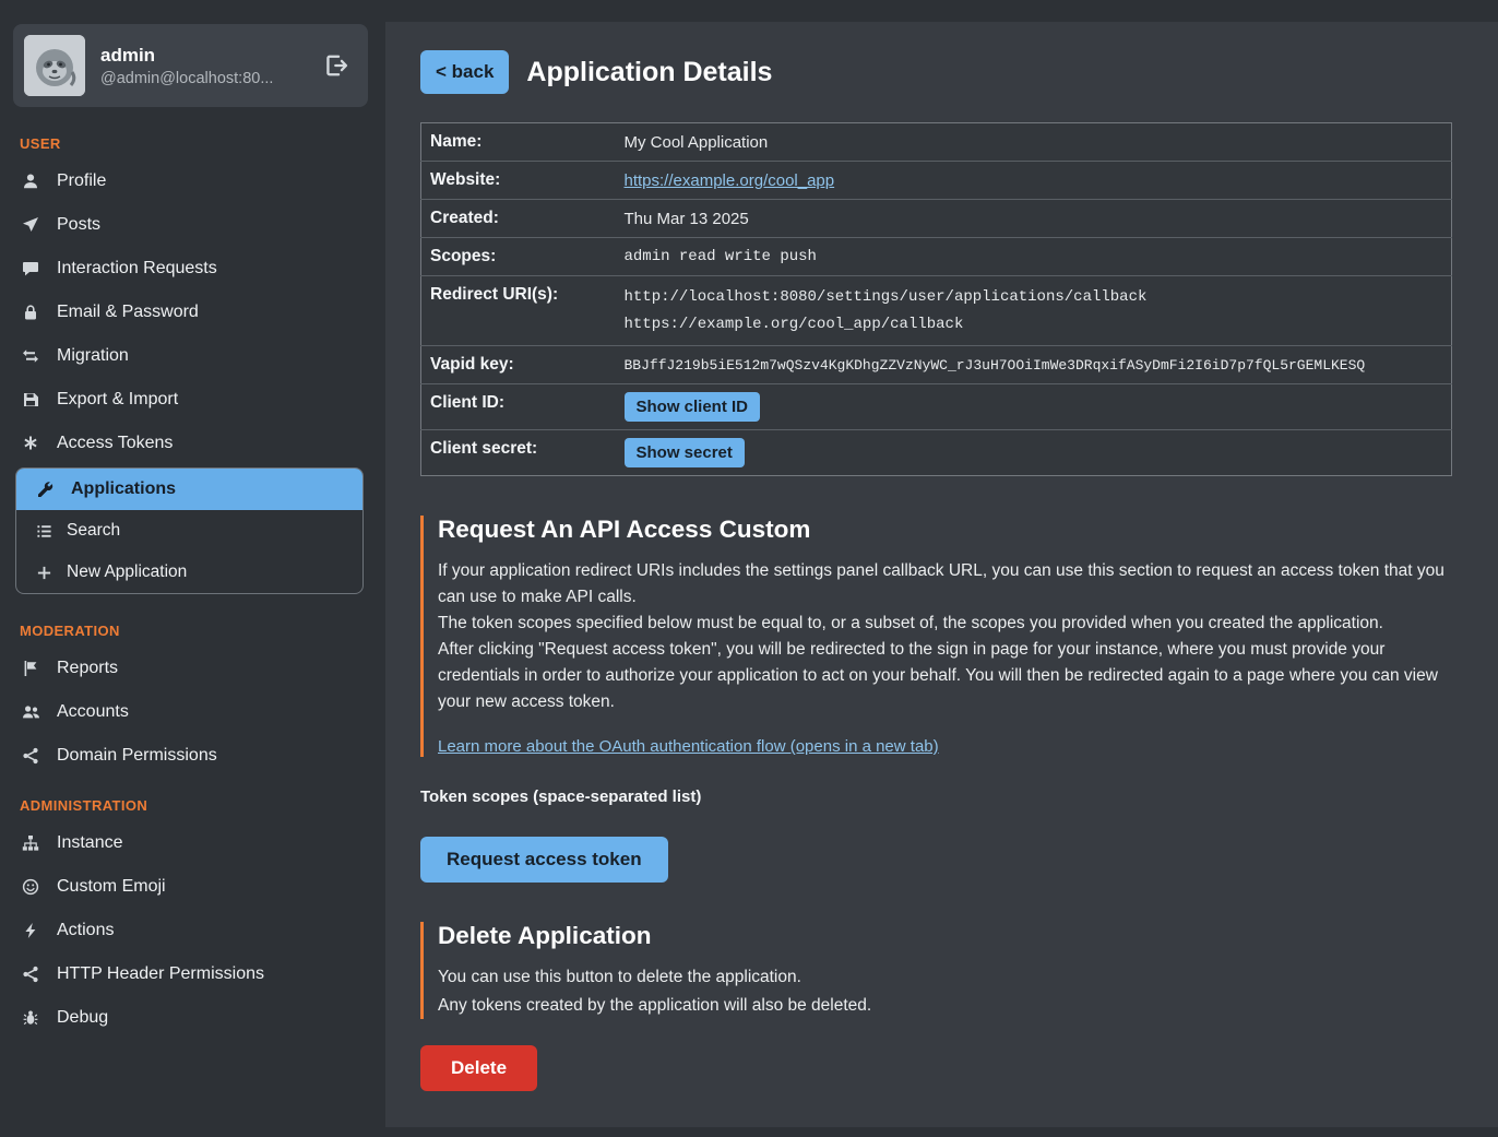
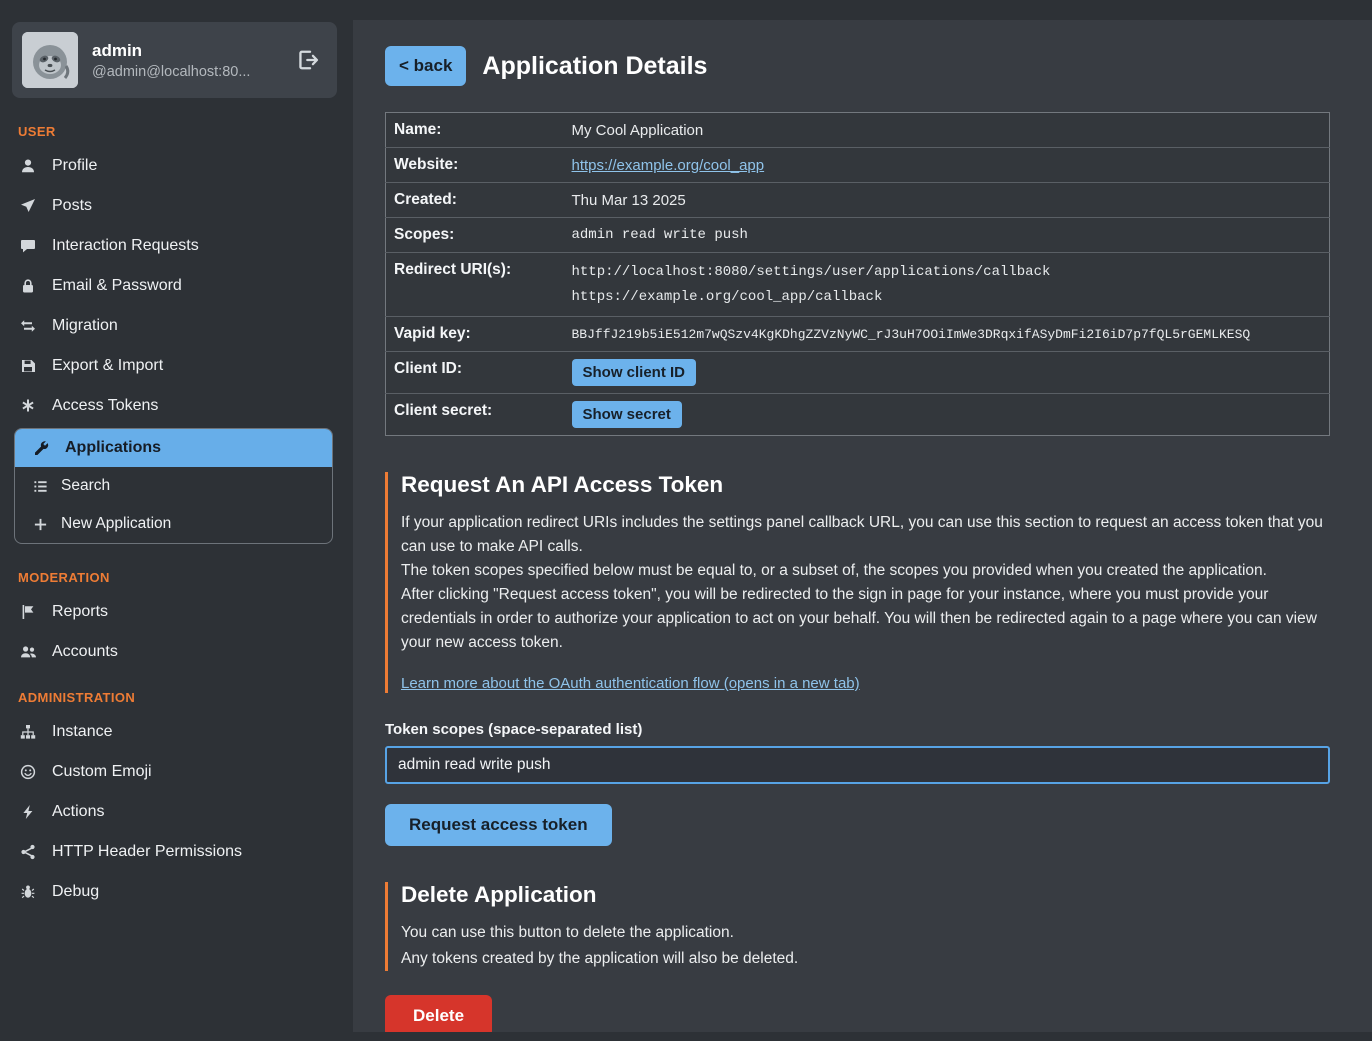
  admin
  @admin@localhost:80...
  USER
  Profile
  Posts
  Interaction Requests
  Email & Password
  Migration
  Export & Import
  Access Tokens
  Applications
  Search
  New Application
  MODERATION
  Reports
  Accounts
- Domain Permissions
  ADMINISTRATION
  Instance
  Custom Emoji
  Actions
  HTTP Header Permissions
  Debug
  < back
  Application Details
  Name:	My Cool Application
  Website:	https://example.org/cool_app
  Created:	Thu Mar 13 2025
  Scopes:	admin read write push
  Redirect URI(s):	http://localhost:8080/settings/user/applications/callback https://example.org/cool_app/callback
  Vapid key:	BBJffJ219b5iE512m7wQSzv4KgKDhgZZVzNyWC_rJ3uH7OOiImWe3DRqxifASyDmFi2I6iD7p7fQL5rGEMLKESQ
  Client ID:	Show client ID
  Client secret:	Show secret
- Request An API Access Custom
+ Request An API Access Token
  If your application redirect URIs includes the settings panel callback URL, you can use this section to request an access token that you can use to make API calls.
  The token scopes specified below must be equal to, or a subset of, the scopes you provided when you created the application.
  After clicking "Request access token", you will be redirected to the sign in page for your instance, where you must provide your credentials in order to authorize your application to act on your behalf. You will then be redirected again to a page where you can view your new access token.
  Learn more about the OAuth authentication flow (opens in a new tab)
  Token scopes (space-separated list)
+ admin read write push
  Request access token
  Delete Application
  You can use this button to delete the application.
  Any tokens created by the application will also be deleted.
  Delete
